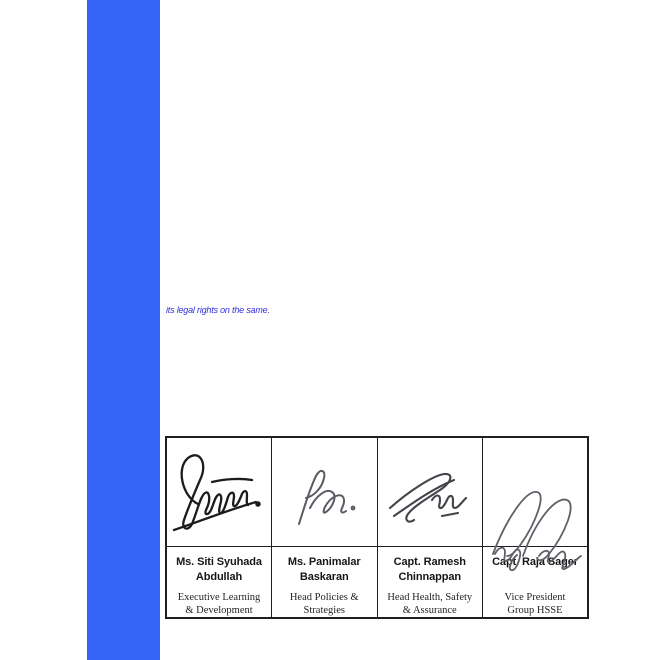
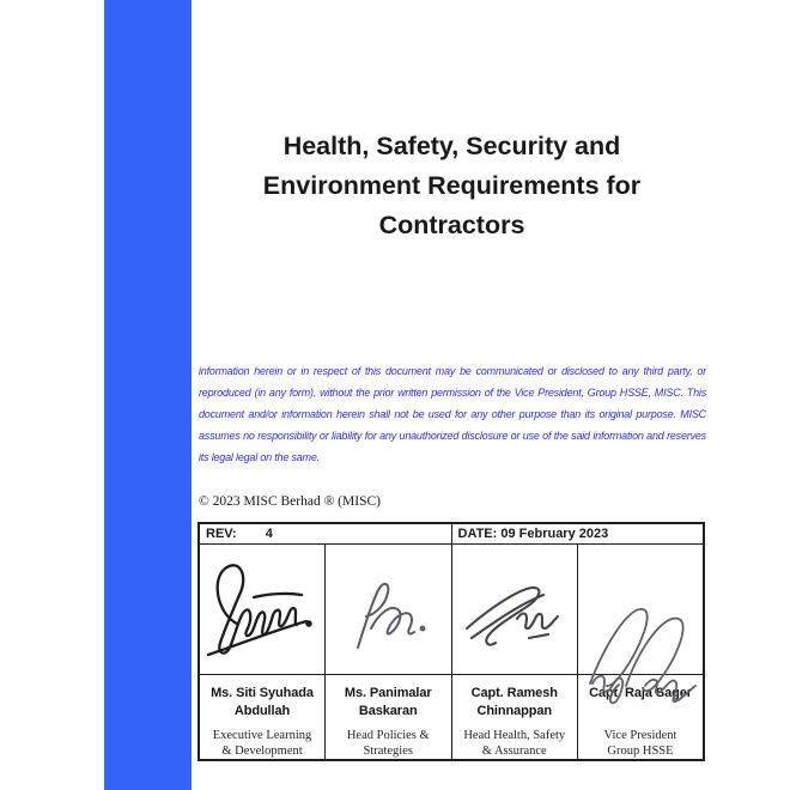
+ Health, Safety, Security and
+ Environment Requirements for
+ Contractors
+ information herein or in respect of this document may be communicated or disclosed to any third party, or
+ reproduced (in any form), without the prior written permission of the Vice President, Group HSSE, MISC. This
+ document and/or information herein shall not be used for any other purpose than its original purpose. MISC
+ assumes no responsibility or liability for any unauthorized disclosure or use of the said information and reserves
- its legal rights on the same.
+ its legal legal on the same.
+ © 2023 MISC Berhad ® (MISC)
+ REV: 4	DATE: 09 February 2023
  Ms. Siti Syuhada Abdullah Executive Learning & Development	Ms. Panimalar Baskaran Head Policies & Strategies	Capt. Ramesh Chinnappan Head Health, Safety & Assurance	Capt Rajaaer Vice President Group HSSE
